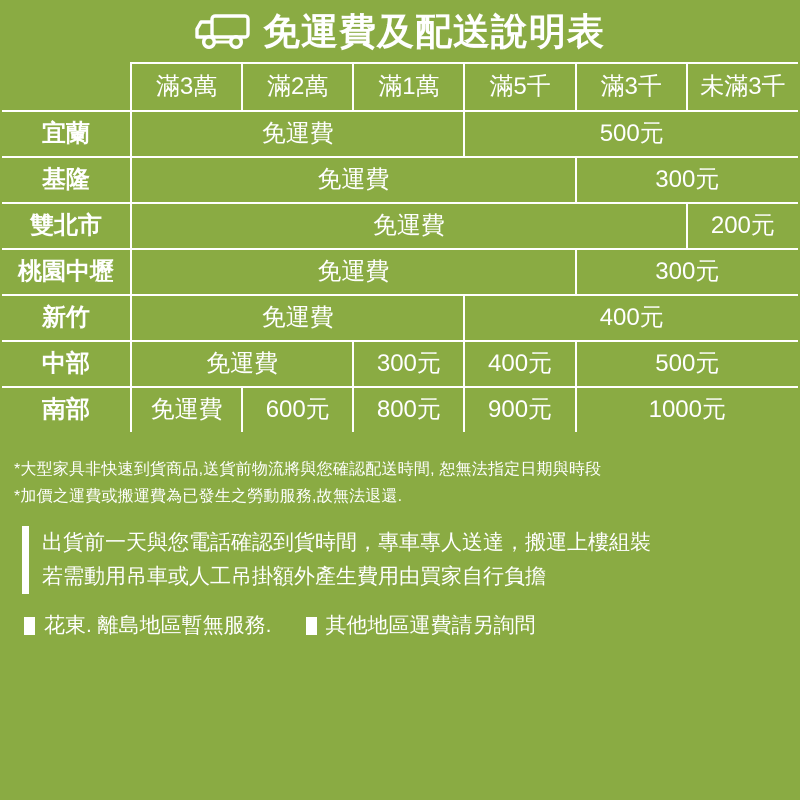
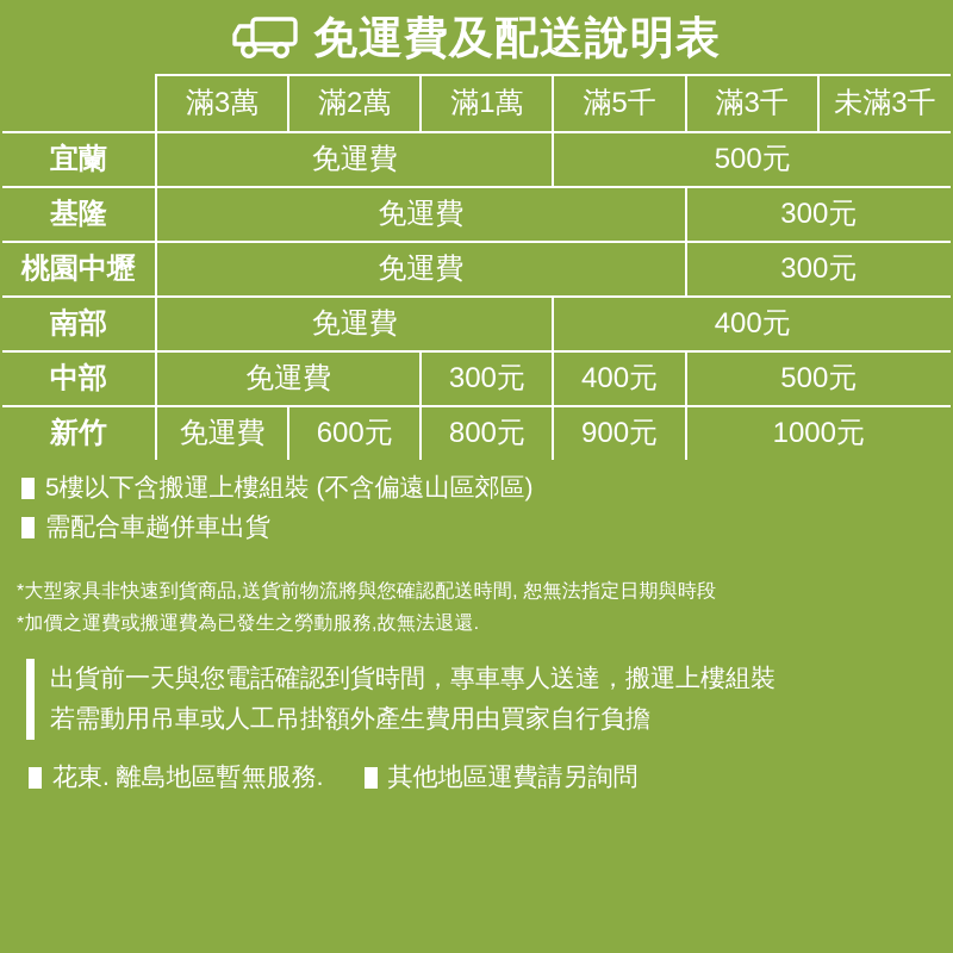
  免運費及配送說明表
  	滿3萬	滿2萬	滿1萬	滿5千	滿3千	未滿3千
  宜蘭	免運費	500元
  基隆	免運費	300元
- 雙北市	免運費	200元
  桃園中壢	免運費	300元
- 新竹	免運費	400元
+ 南部	免運費	400元
  中部	免運費	300元	400元	500元
- 南部	免運費	600元	800元	900元	1000元
+ 新竹	免運費	600元	800元	900元	1000元
+ 5樓以下含搬運上樓組裝 (不含偏遠山區郊區)
+ 需配合車趟併車出貨
  *大型家具非快速到貨商品,送貨前物流將與您確認配送時間, 恕無法指定日期與時段
  *加價之運費或搬運費為已發生之勞動服務,故無法退還.
  出貨前一天與您電話確認到貨時間，專車專人送達，搬運上樓組裝
  若需動用吊車或人工吊掛額外產生費用由買家自行負擔
  花東. 離島地區暫無服務.
  其他地區運費請另詢問
